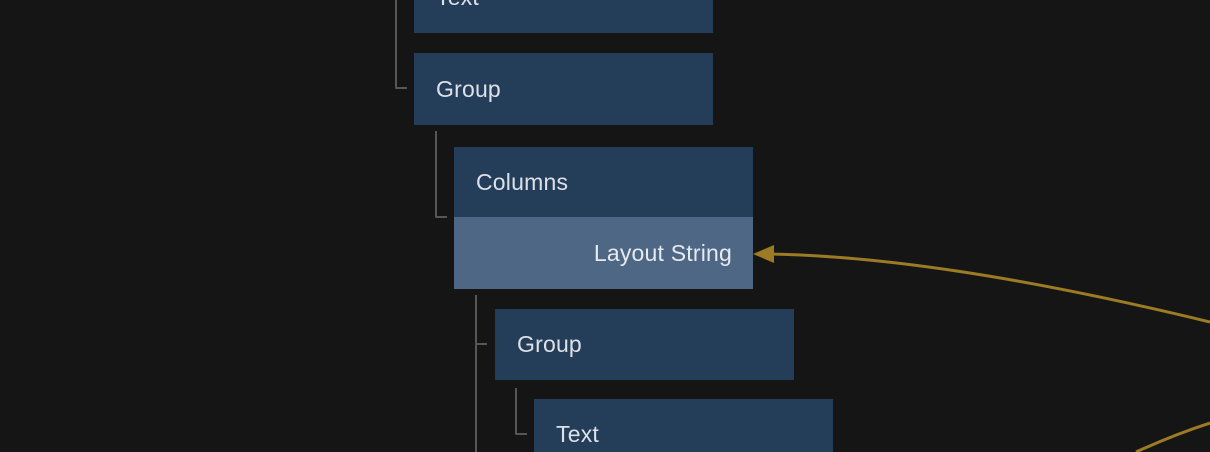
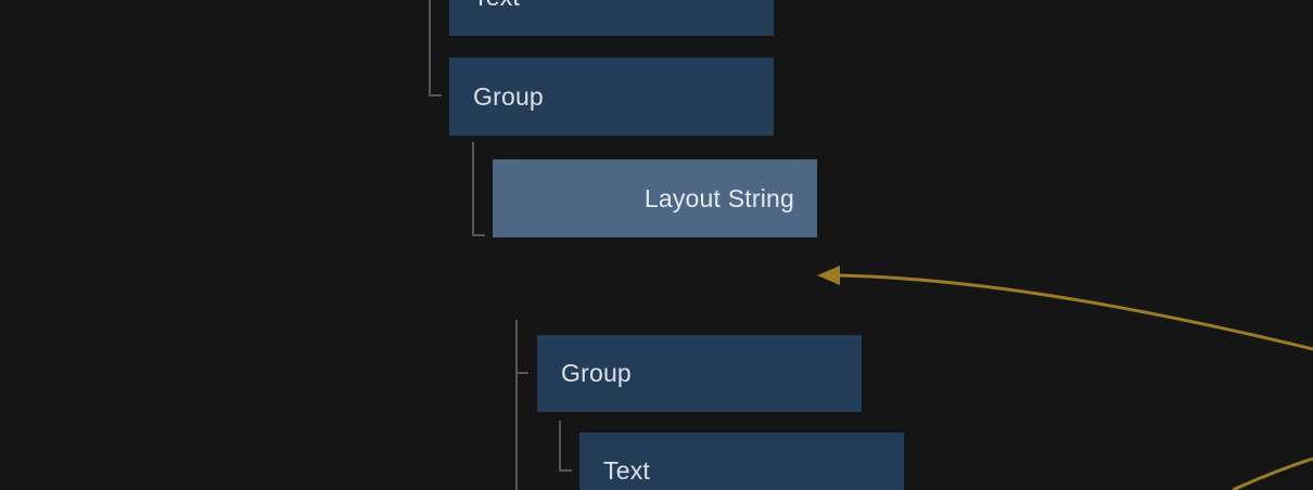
  Group
- Columns
  Layout String
  Group
  Text
